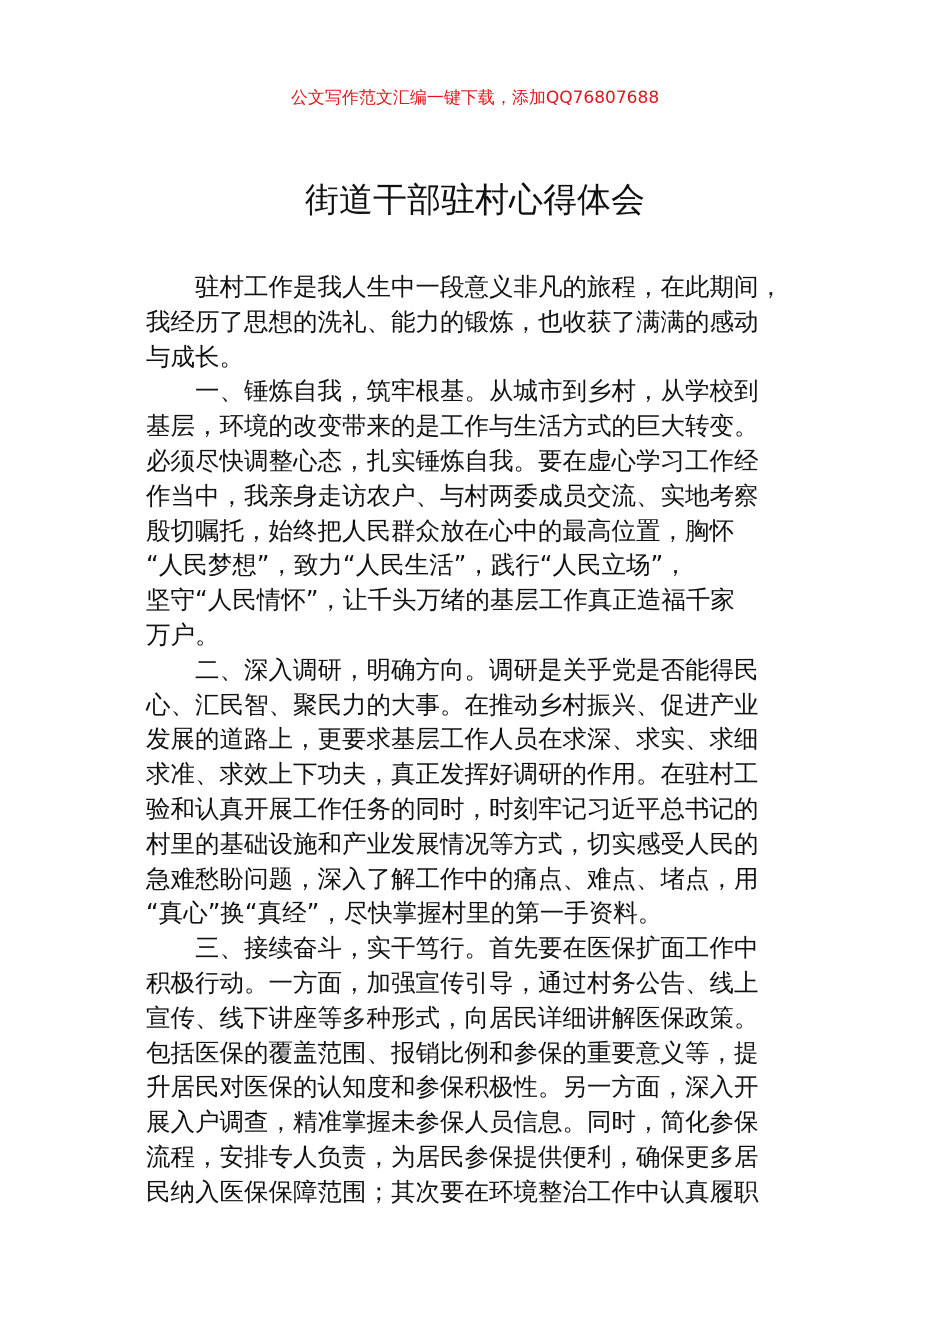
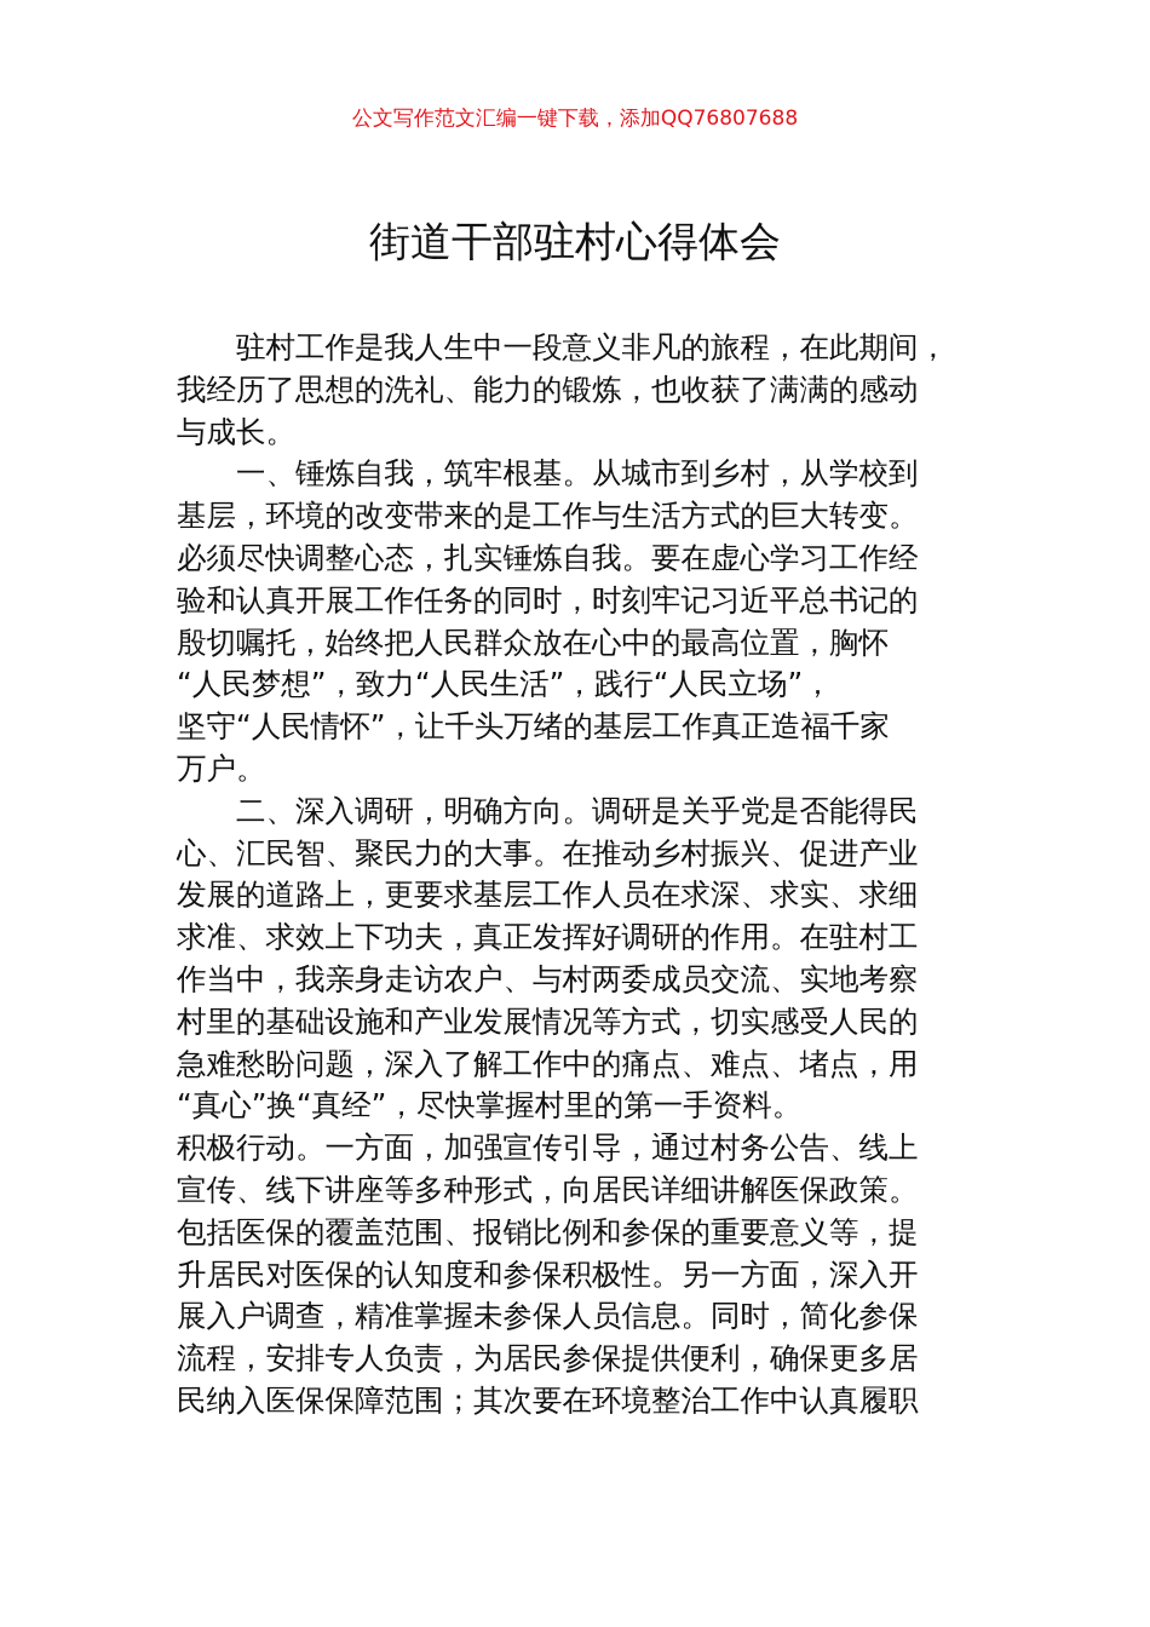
  公文写作范文汇编一键下载，添加QQ76807688
  街道干部驻村心得体会
  驻村工作是我人生中一段意义非凡的旅程，在此期间，
  我经历了思想的洗礼、能力的锻炼，也收获了满满的感动
  与成长。
  一、锤炼自我，筑牢根基。从城市到乡村，从学校到
  基层，环境的改变带来的是工作与生活方式的巨大转变。
  必须尽快调整心态，扎实锤炼自我。要在虚心学习工作经
- 作当中，我亲身走访农户、与村两委成员交流、实地考察
+ 验和认真开展工作任务的同时，时刻牢记习近平总书记的
  殷切嘱托，始终把人民群众放在心中的最高位置，胸怀
  “人民梦想”，致力“人民生活”，践行“人民立场”，
  坚守“人民情怀”，让千头万绪的基层工作真正造福千家
  万户。
  二、深入调研，明确方向。调研是关乎党是否能得民
  心、汇民智、聚民力的大事。在推动乡村振兴、促进产业
  发展的道路上，更要求基层工作人员在求深、求实、求细
  求准、求效上下功夫，真正发挥好调研的作用。在驻村工
- 验和认真开展工作任务的同时，时刻牢记习近平总书记的
+ 作当中，我亲身走访农户、与村两委成员交流、实地考察
  村里的基础设施和产业发展情况等方式，切实感受人民的
  急难愁盼问题，深入了解工作中的痛点、难点、堵点，用
  “真心”换“真经”，尽快掌握村里的第一手资料。
- 三、接续奋斗，实干笃行。首先要在医保扩面工作中
  积极行动。一方面，加强宣传引导，通过村务公告、线上
  宣传、线下讲座等多种形式，向居民详细讲解医保政策。
  包括医保的覆盖范围、报销比例和参保的重要意义等，提
  升居民对医保的认知度和参保积极性。另一方面，深入开
  展入户调查，精准掌握未参保人员信息。同时，简化参保
  流程，安排专人负责，为居民参保提供便利，确保更多居
  民纳入医保保障范围；其次要在环境整治工作中认真履职
